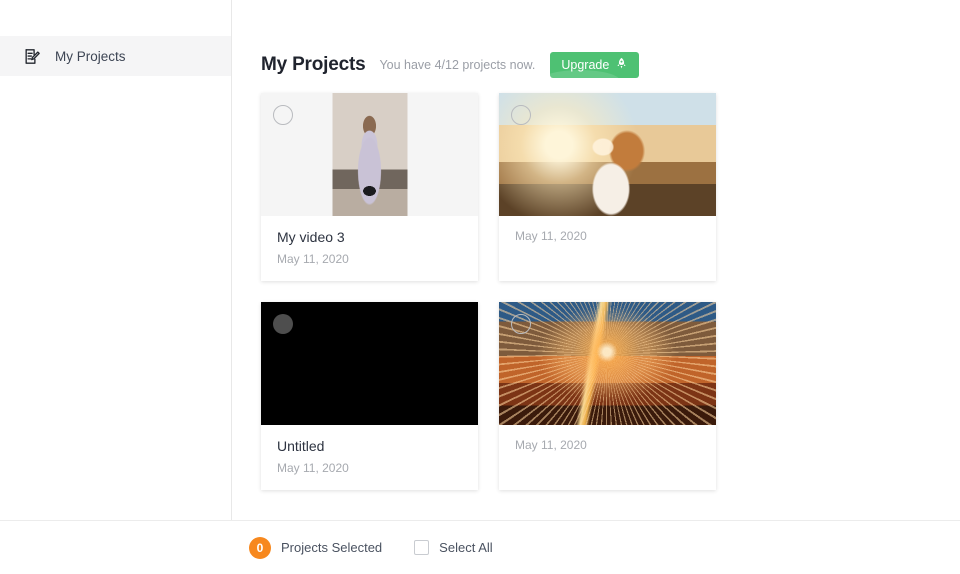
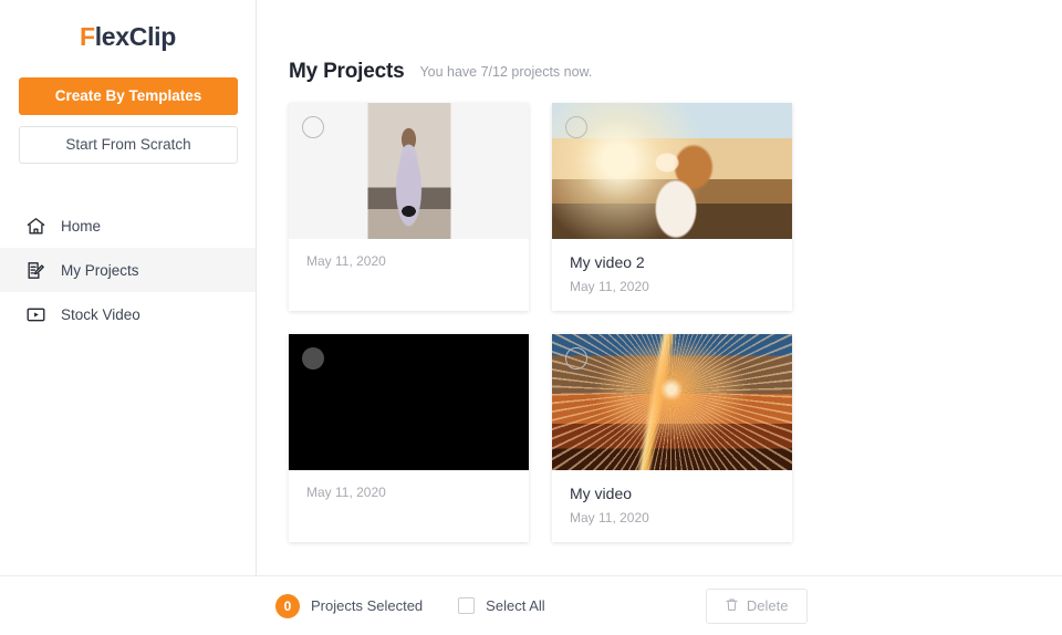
+ F
+ lexClip
+ Create By Templates
+ Start From Scratch
+ Home
  My Projects
+ Stock Video
  My Projects
- You have 4/12 projects now.
+ You have 7/12 projects now.
- Upgrade
- My video 3
  May 11, 2020
+ My video 2
  May 11, 2020
- Untitled
  May 11, 2020
+ My video
  May 11, 2020
  0
  Projects Selected
  Select All
+ Delete
